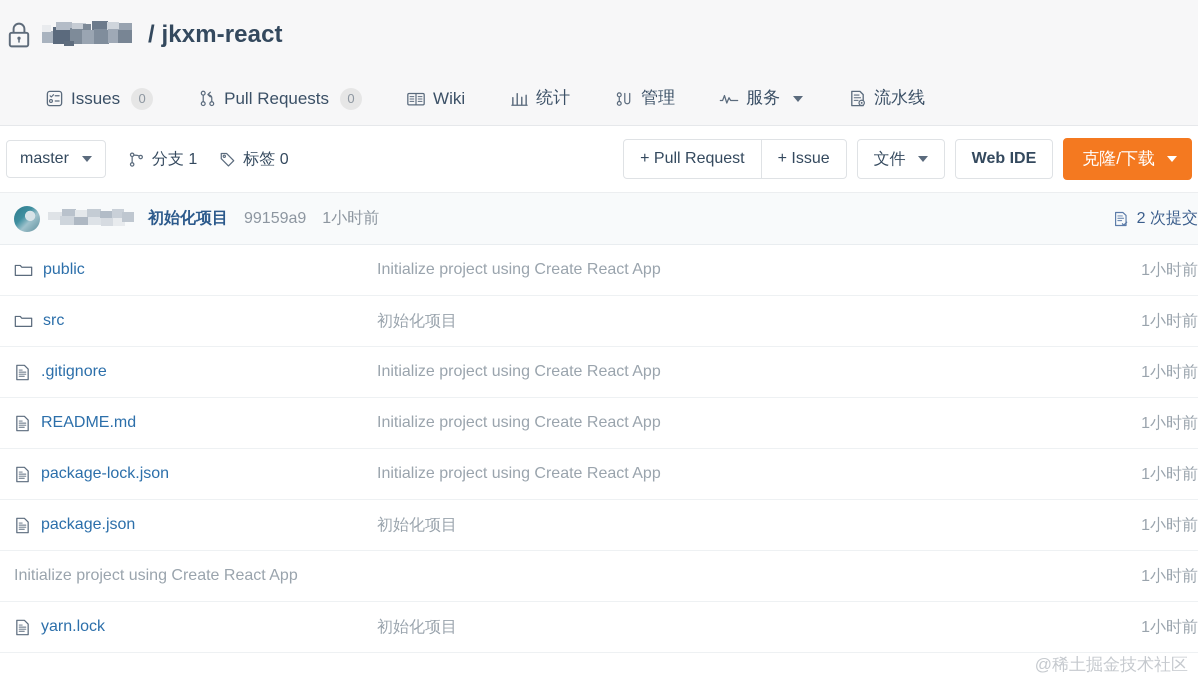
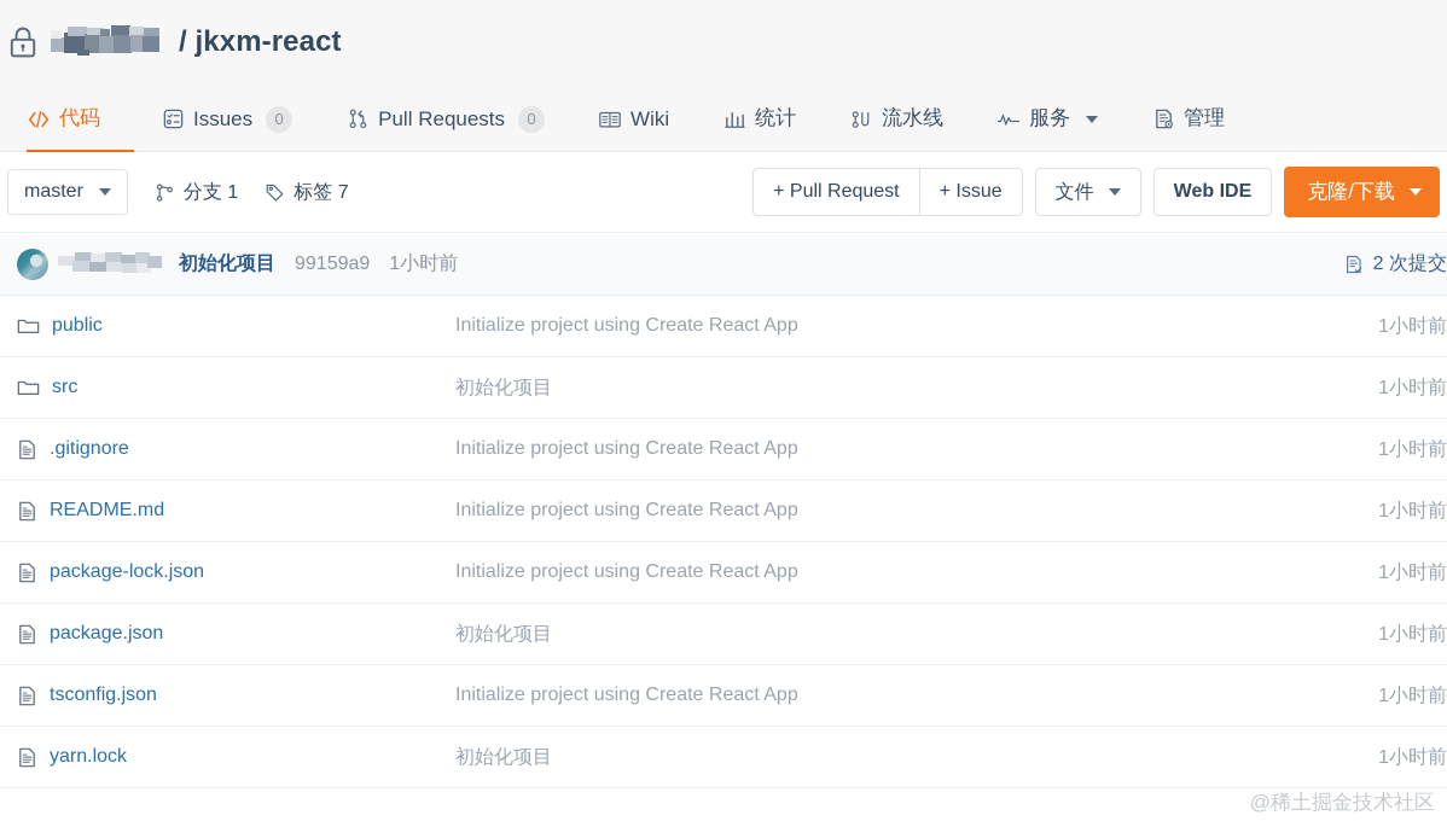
  / jkxm-react
+ 代码
  Issues
  0
  Pull Requests
  0
  Wiki
  统计
- 管理
+ 流水线
  服务
- 流水线
+ 管理
  master
  分支 1
- 标签 0
+ 标签 7
  + Pull Request
  + Issue
  文件
  Web IDE
  克隆/下载
  初始化项目
  99159a9
  1小时前
  2 次提交
  public
  Initialize project using Create React App
  1小时前
  src
  初始化项目
  1小时前
  .gitignore
  Initialize project using Create React App
  1小时前
  README.md
  Initialize project using Create React App
  1小时前
  package-lock.json
  Initialize project using Create React App
  1小时前
  package.json
  初始化项目
  1小时前
+ tsconfig.json
  Initialize project using Create React App
  1小时前
  yarn.lock
  初始化项目
  1小时前
  @稀土掘金技术社区
